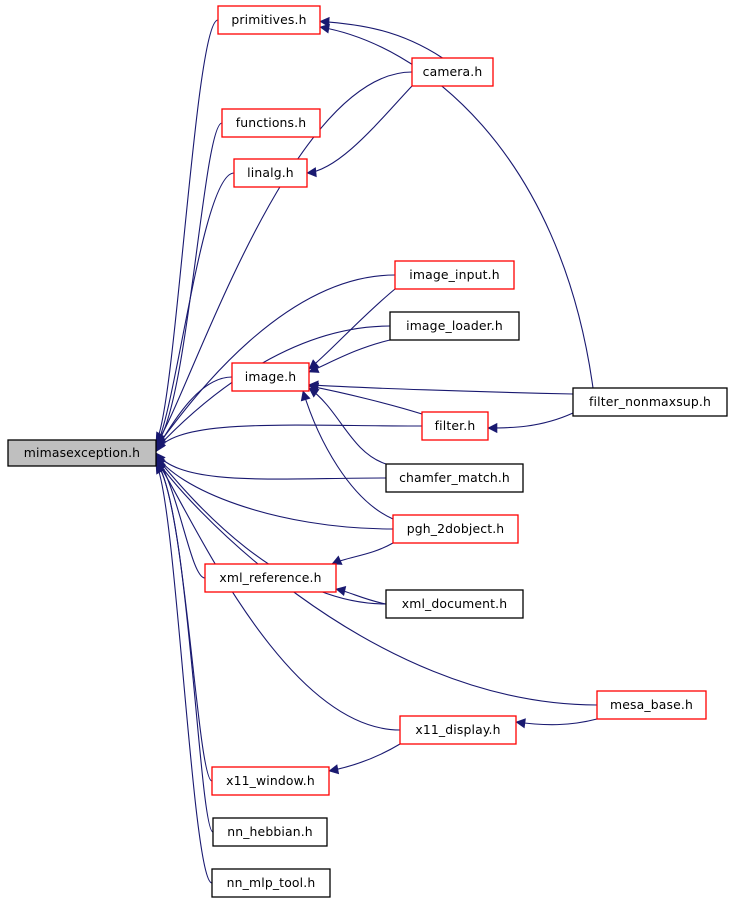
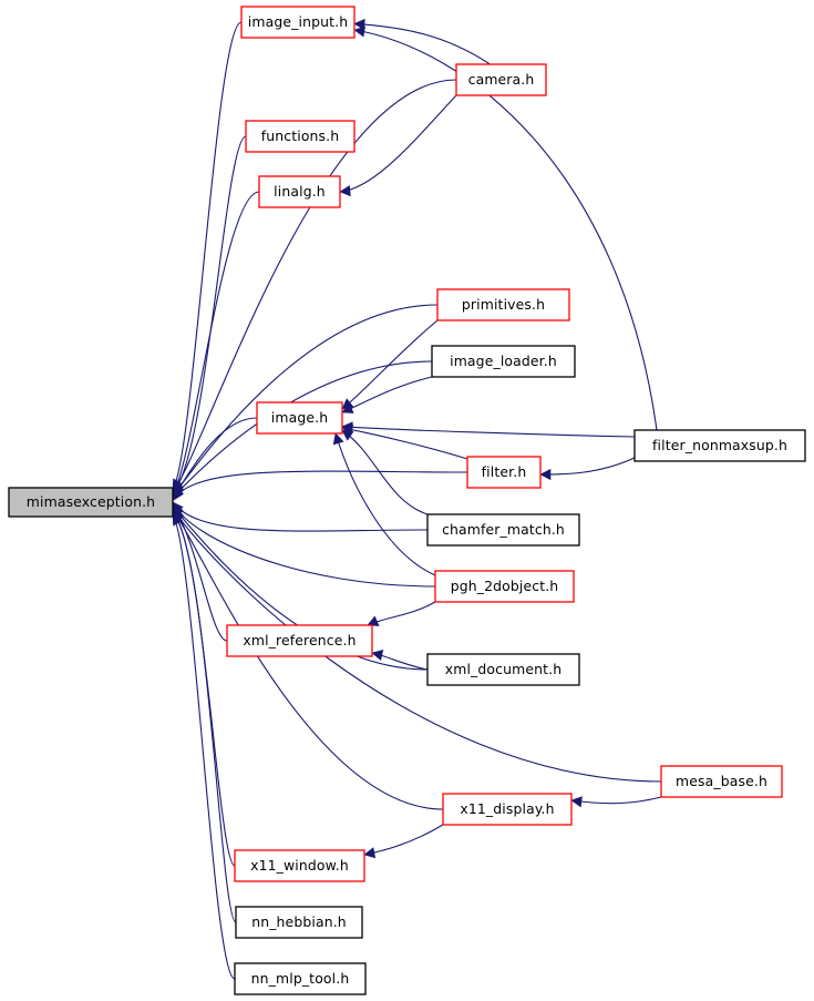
- primitives.h
+ image_input.h
  camera.h
  functions.h
  linalg.h
- image_input.h
+ primitives.h
  image_loader.h
  image.h
  filter_nonmaxsup.h
  filter.h
  mimasexception.h
  chamfer_match.h
  pgh_2dobject.h
  xml_reference.h
  xml_document.h
  mesa_base.h
  x11_display.h
  x11_window.h
  nn_hebbian.h
  nn_mlp_tool.h
